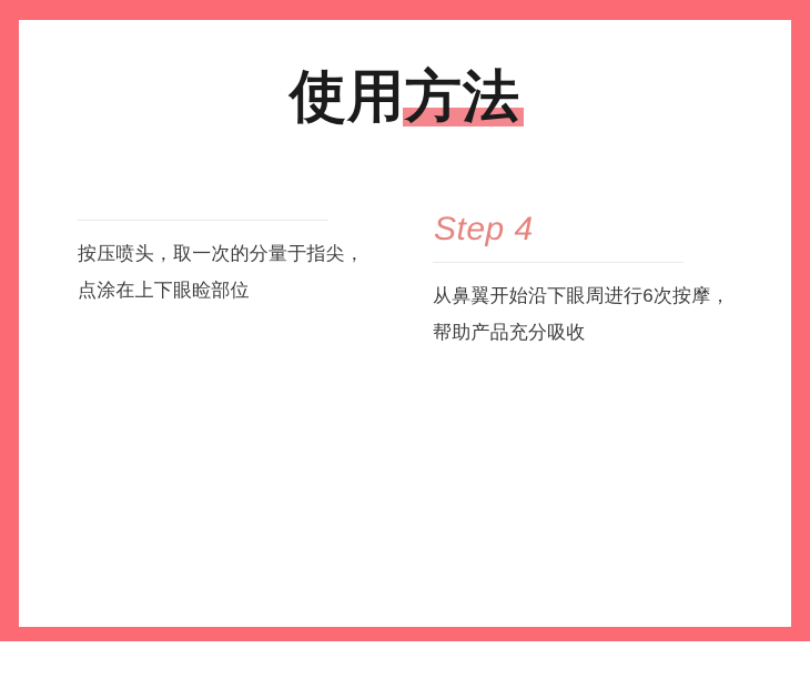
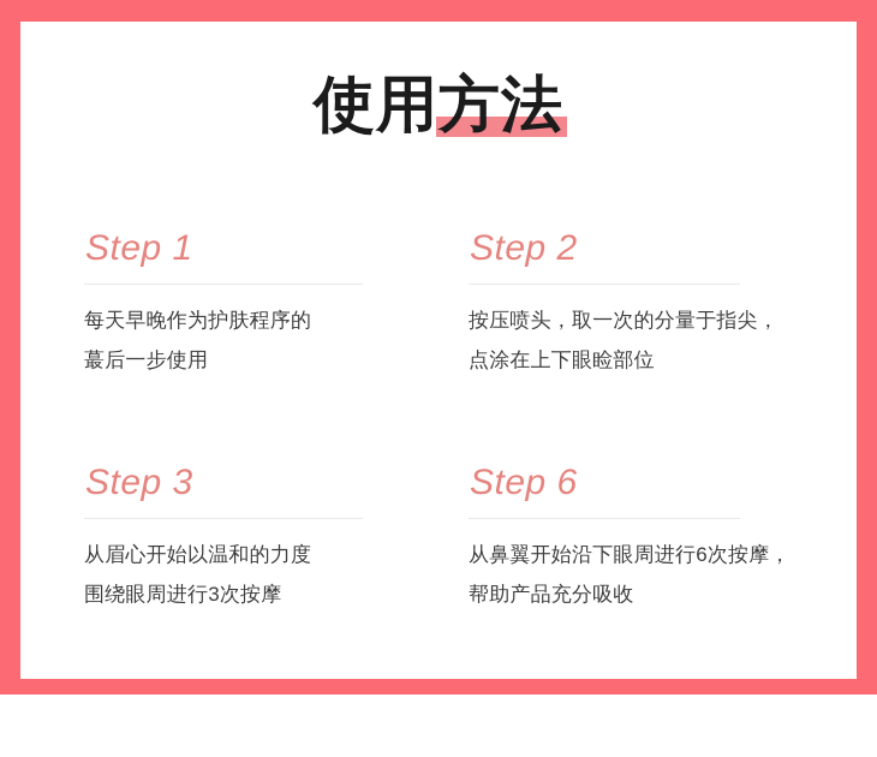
  使用方法
+ Step 1
+ 每天早晚作为护肤程序的
+ 蕞后一步使用
+ Step 2
  按压喷头，取一次的分量于指尖，
  点涂在上下眼睑部位
+ Step 3
+ 从眉心开始以温和的力度
+ 围绕眼周进行3次按摩
- Step 4
+ Step 6
  从鼻翼开始沿下眼周进行6次按摩，
  帮助产品充分吸收
